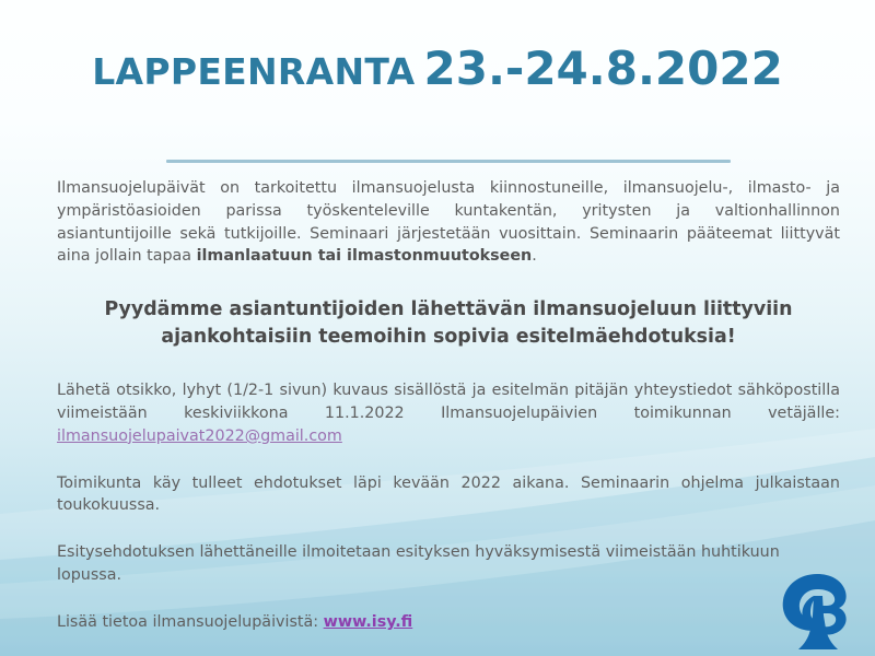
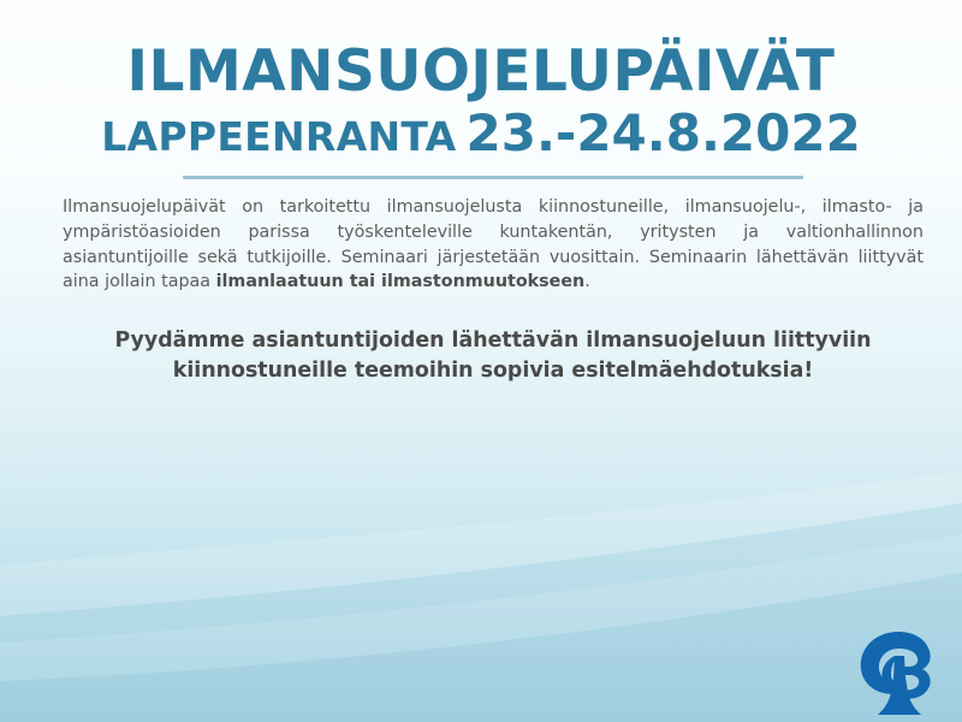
+ ILMANSUOJELUPÄIVÄT
  LAPPEENRANTA 23.-24.8.2022
- Ilmansuojelupäivät on tarkoitettu ilmansuojelusta kiinnostuneille, ilmansuojelu-, ilmasto- ja ympäristöasioiden parissa työskenteleville kuntakentän, yritysten ja valtionhallinnon asiantuntijoille sekä tutkijoille. Seminaari järjestetään vuosittain. Seminaarin pääteemat liittyvät aina jollain tapaa ilmanlaatuun tai ilmastonmuutokseen.
+ Ilmansuojelupäivät on tarkoitettu ilmansuojelusta kiinnostuneille, ilmansuojelu-, ilmasto- ja ympäristöasioiden parissa työskenteleville kuntakentän, yritysten ja valtionhallinnon asiantuntijoille sekä tutkijoille. Seminaari järjestetään vuosittain. Seminaarin lähettävän liittyvät aina jollain tapaa ilmanlaatuun tai ilmastonmuutokseen.
- Pyydämme asiantuntijoiden lähettävän ilmansuojeluun liittyviin ajankohtaisiin teemoihin sopivia esitelmäehdotuksia!
+ Pyydämme asiantuntijoiden lähettävän ilmansuojeluun liittyviin kiinnostuneille teemoihin sopivia esitelmäehdotuksia!
- Lähetä otsikko, lyhyt (1/2-1 sivun) kuvaus sisällöstä ja esitelmän pitäjän yhteystiedot sähköpostilla viimeistään keskiviikkona 11.1.2022 Ilmansuojelupäivien toimikunnan vetäjälle: ilmansuojelupaivat2022@gmail.com
- Toimikunta käy tulleet ehdotukset läpi kevään 2022 aikana. Seminaarin ohjelma julkaistaan toukokuussa.
- Esitysehdotuksen lähettäneille ilmoitetaan esityksen hyväksymisestä viimeistään huhtikuun lopussa.
- Lisää tietoa ilmansuojelupäivistä: www.isy.fi
